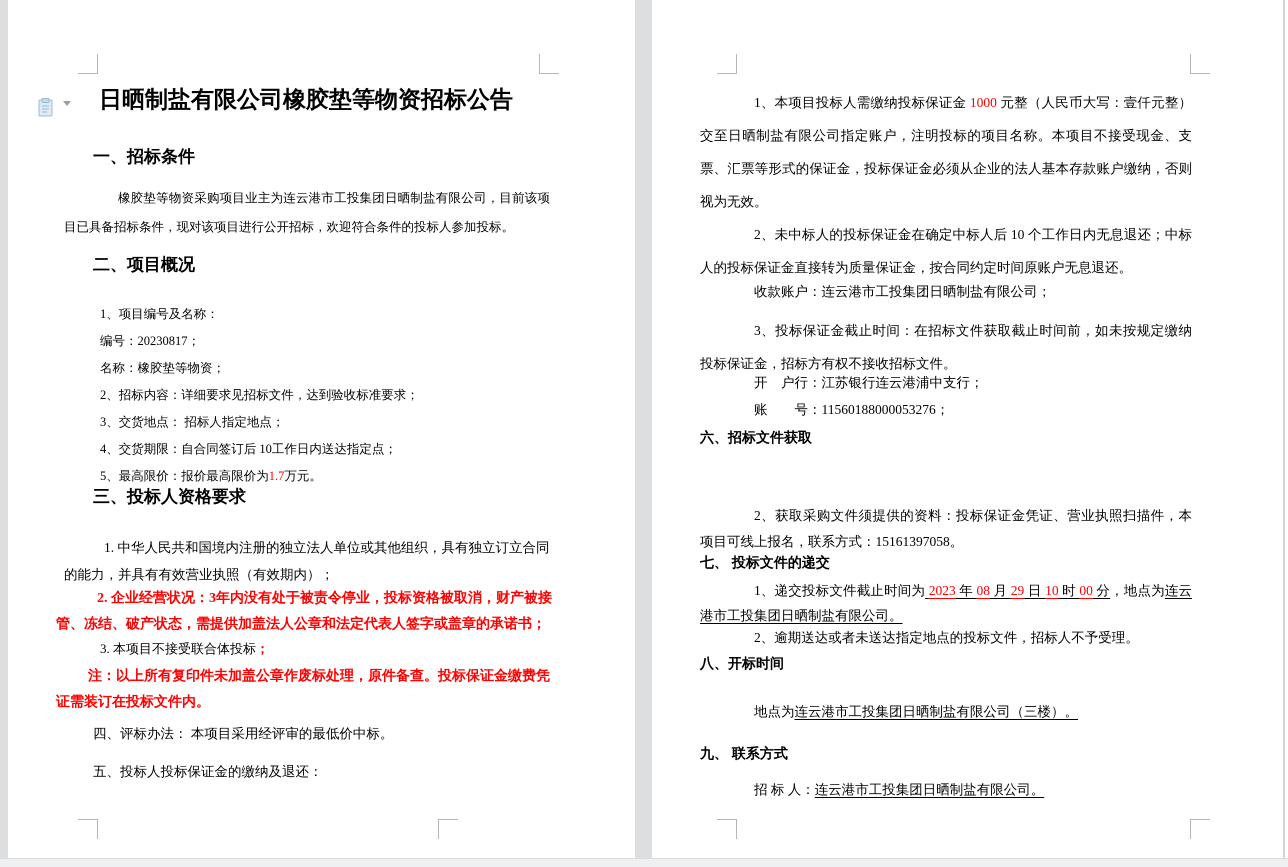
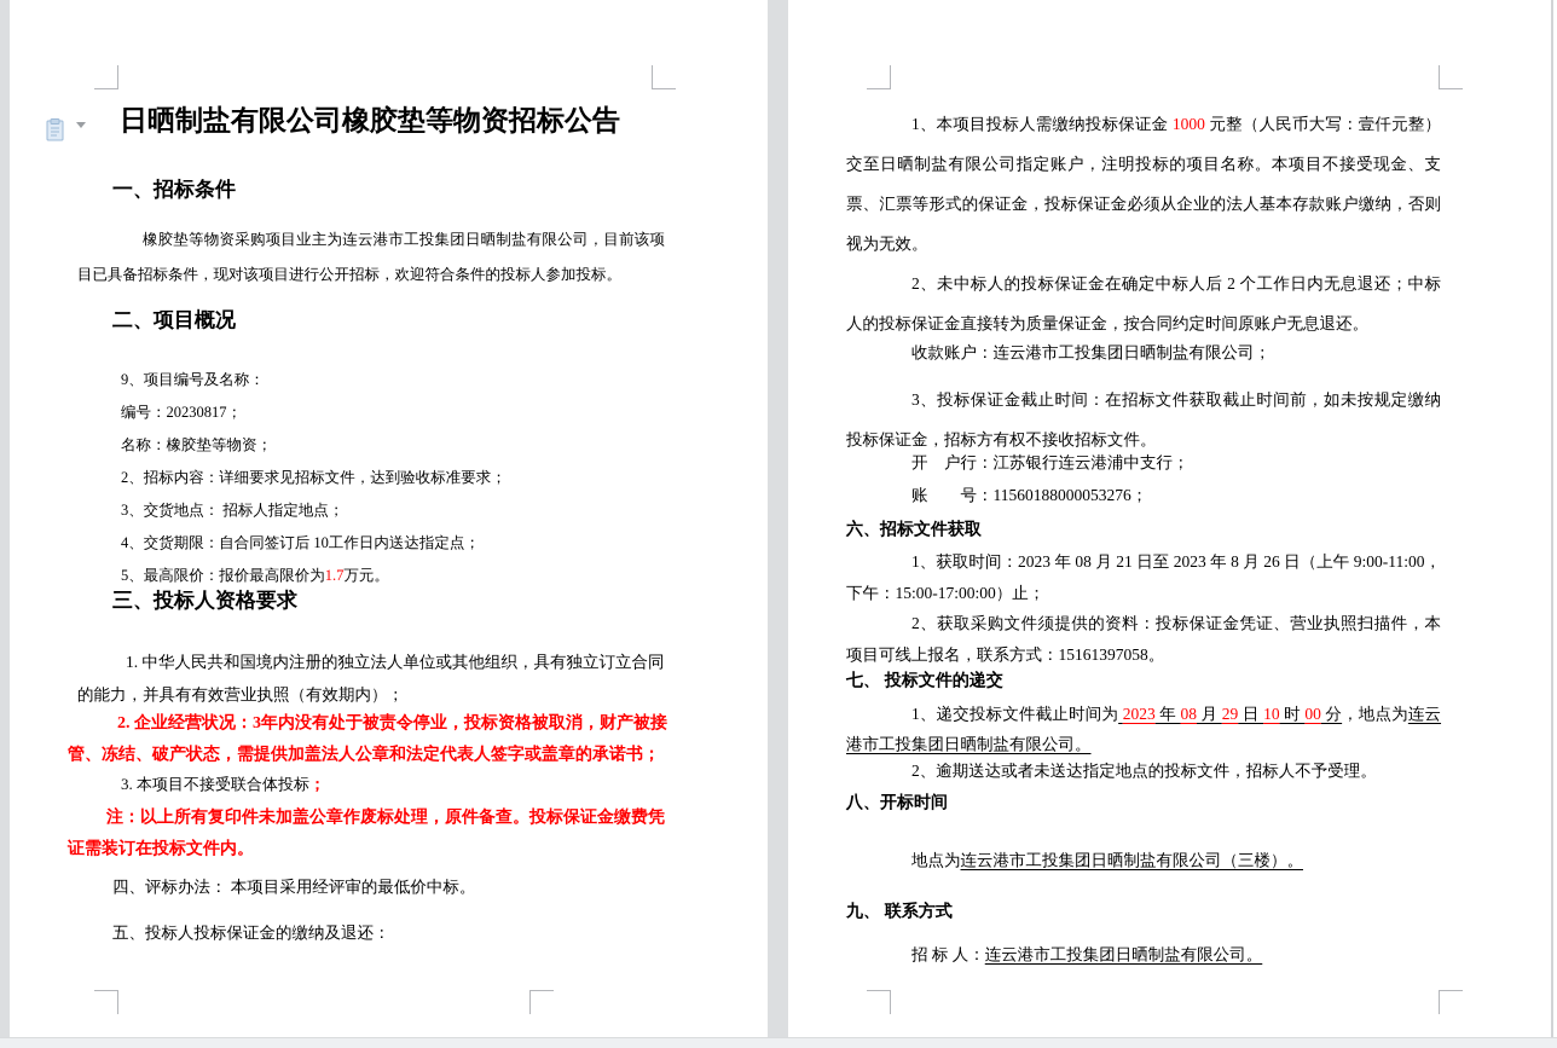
  日晒制盐有限公司橡胶垫等物资招标公告
  一、招标条件
  橡胶垫等物资采购项目业主为连云港市工投集团日晒制盐有限公司，目前该项目已具备招标条件，现对该项目进行公开招标，欢迎符合条件的投标人参加投标。
  二、项目概况
- 1、项目编号及名称：
+ 9、项目编号及名称：
  编号：20230817；
  名称：橡胶垫等物资；
  2、招标内容：详细要求见招标文件，达到验收标准要求；
  3、交货地点： 招标人指定地点；
  4、交货期限：自合同签订后 10工作日内送达指定点；
  5、最高限价：报价最高限价为1.7万元。
  三、投标人资格要求
  1. 中华人民共和国境内注册的独立法人单位或其他组织，具有独立订立合同的能力，并具有有效营业执照（有效期内）；
  2. 企业经营状况：3年内没有处于被责令停业，投标资格被取消，财产被接管、冻结、破产状态，需提供加盖法人公章和法定代表人签字或盖章的承诺书；
  3. 本项目不接受联合体投标；
  注：以上所有复印件未加盖公章作废标处理，原件备查。投标保证金缴费凭证需装订在投标文件内。
  四、评标办法： 本项目采用经评审的最低价中标。
  五、投标人投标保证金的缴纳及退还：
  1、本项目投标人需缴纳投标保证金 1000 元整（人民币大写：壹仟元整）交至日晒制盐有限公司指定账户，注明投标的项目名称。本项目不接受现金、支票、汇票等形式的保证金，投标保证金必须从企业的法人基本存款账户缴纳，否则视为无效。
- 2、未中标人的投标保证金在确定中标人后 10 个工作日内无息退还；中标人的投标保证金直接转为质量保证金，按合同约定时间原账户无息退还。
+ 2、未中标人的投标保证金在确定中标人后 2 个工作日内无息退还；中标人的投标保证金直接转为质量保证金，按合同约定时间原账户无息退还。
  收款账户：连云港市工投集团日晒制盐有限公司；
  3、投标保证金截止时间：在招标文件获取截止时间前，如未按规定缴纳投标保证金，招标方有权不接收招标文件。
  开 户行：江苏银行连云港浦中支行；
  账 号：11560188000053276；
  六、招标文件获取
+ 1、获取时间：2023 年 08 月 21 日至 2023 年 8 月 26 日（上午 9:00-11:00，下午：15:00-17:00:00）止；
  2、获取采购文件须提供的资料：投标保证金凭证、营业执照扫描件，本项目可线上报名，联系方式：15161397058。
  七、 投标文件的递交
  1、递交投标文件截止时间为 2023 年 08 月 29 日 10 时 00 分，地点为连云港市工投集团日晒制盐有限公司。
  2、逾期送达或者未送达指定地点的投标文件，招标人不予受理。
  八、开标时间
  地点为连云港市工投集团日晒制盐有限公司（三楼）。
  九、 联系方式
  招 标 人：连云港市工投集团日晒制盐有限公司。
